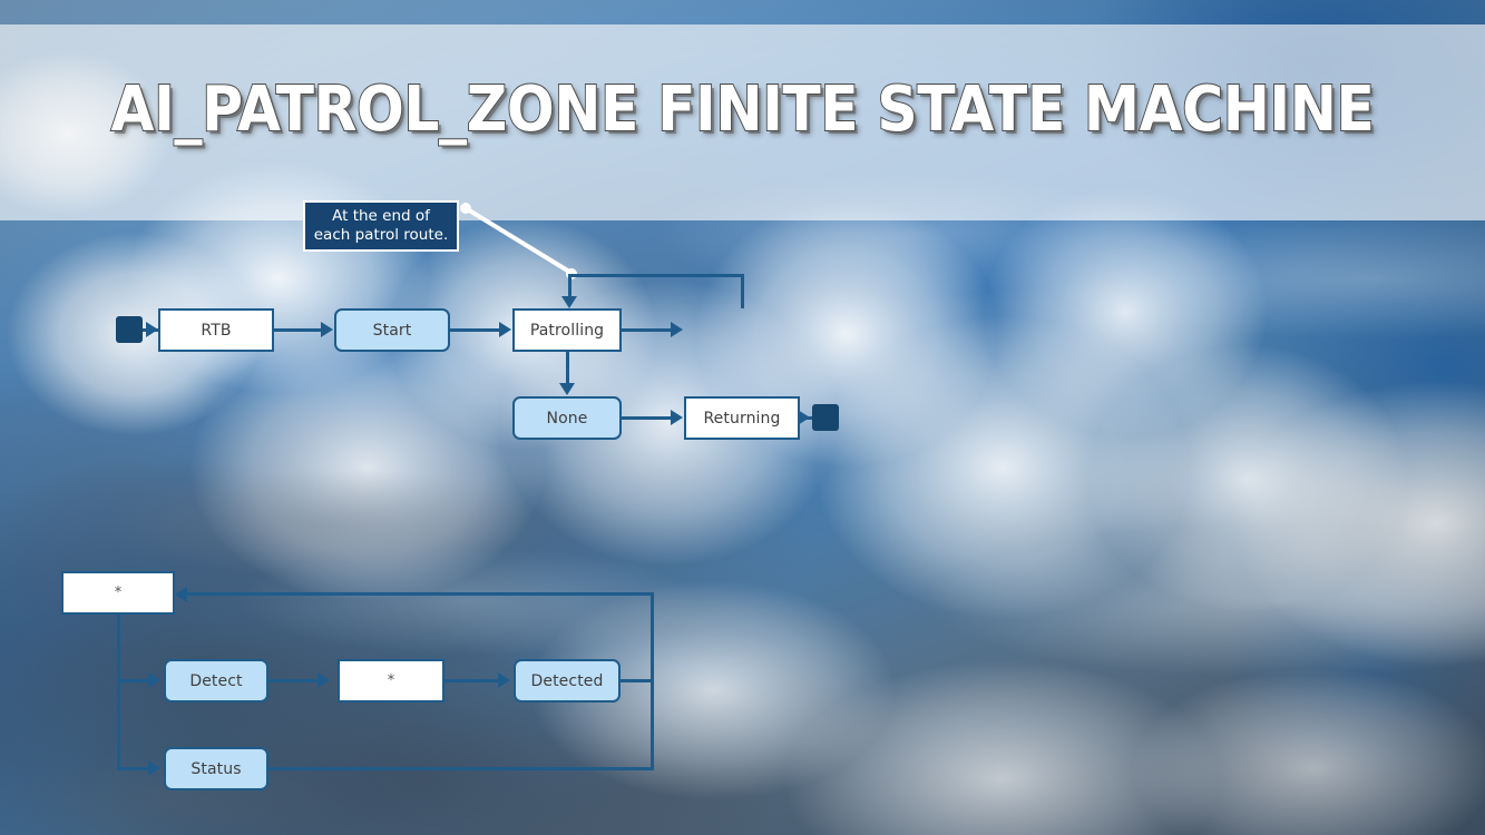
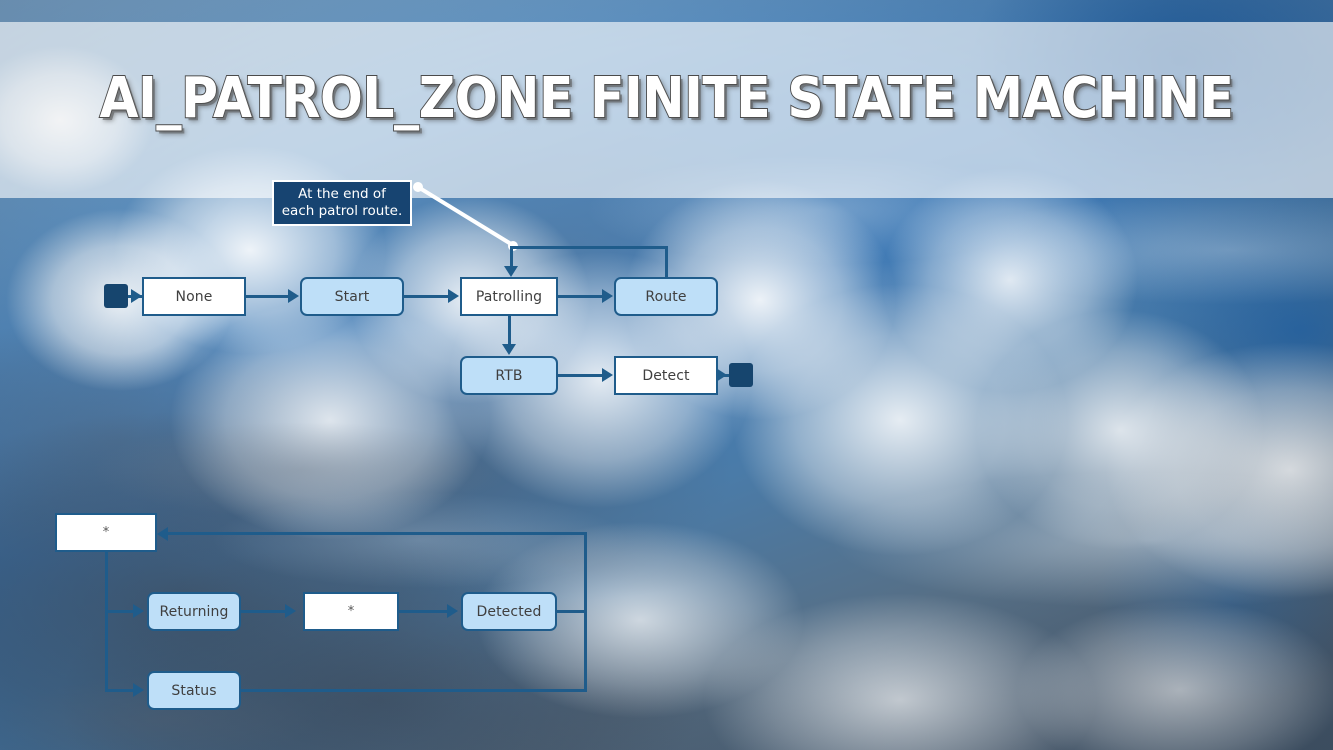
  AI_PATROL_ZONE FINITE STATE MACHINE
  At the end of
  each patrol route.
- RTB
+ None
  Start
  Patrolling
+ Route
- None
+ RTB
- Returning
+ Detect
  *
- Detect
+ Returning
  *
  Detected
  Status
